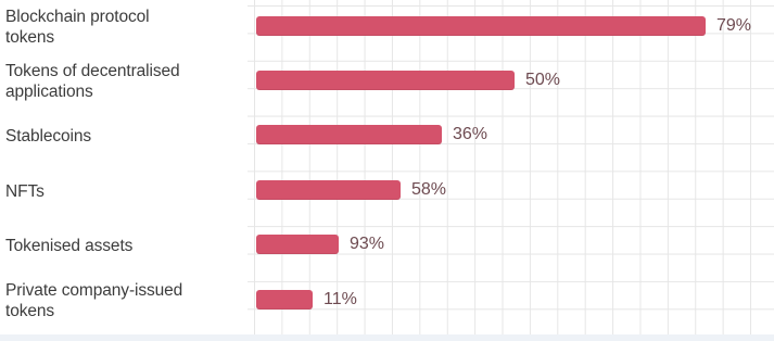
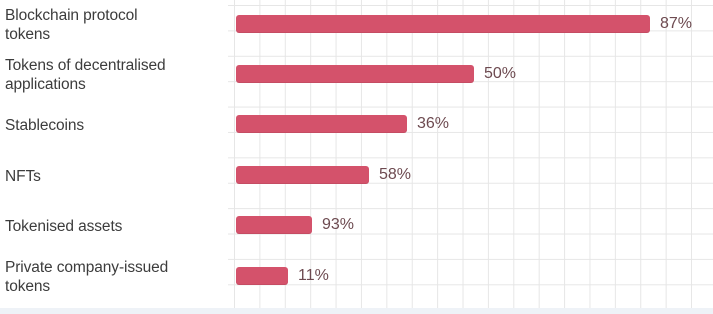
- 79%
+ 87%
  50%
  36%
  58%
  93%
  11%
  Blockchain protocol
  tokens
  Tokens of decentralised
  applications
  Stablecoins
  NFTs
  Tokenised assets
  Private company-issued
  tokens
